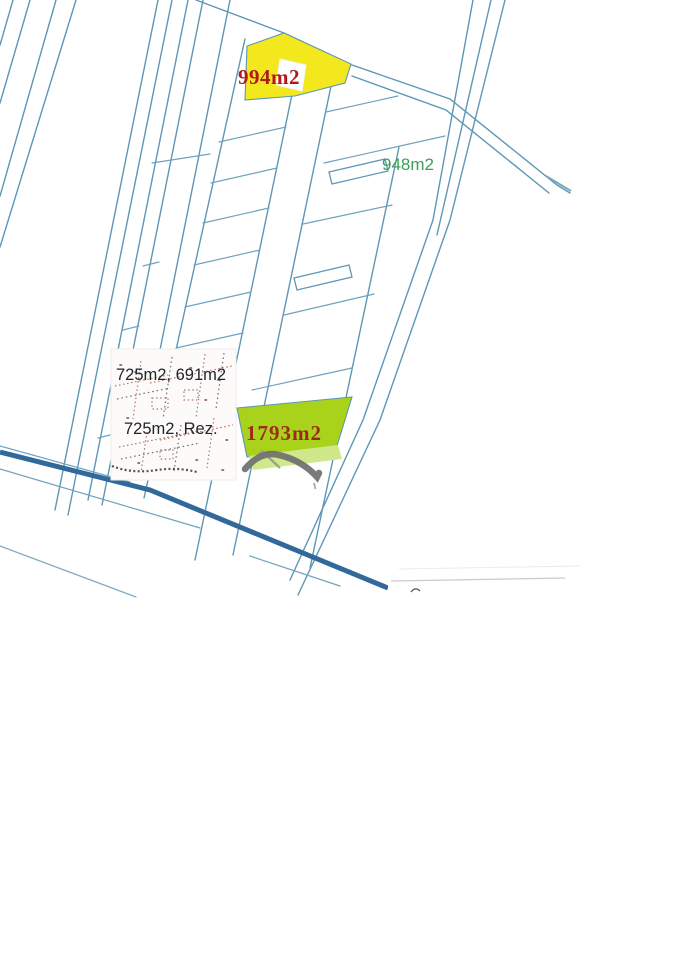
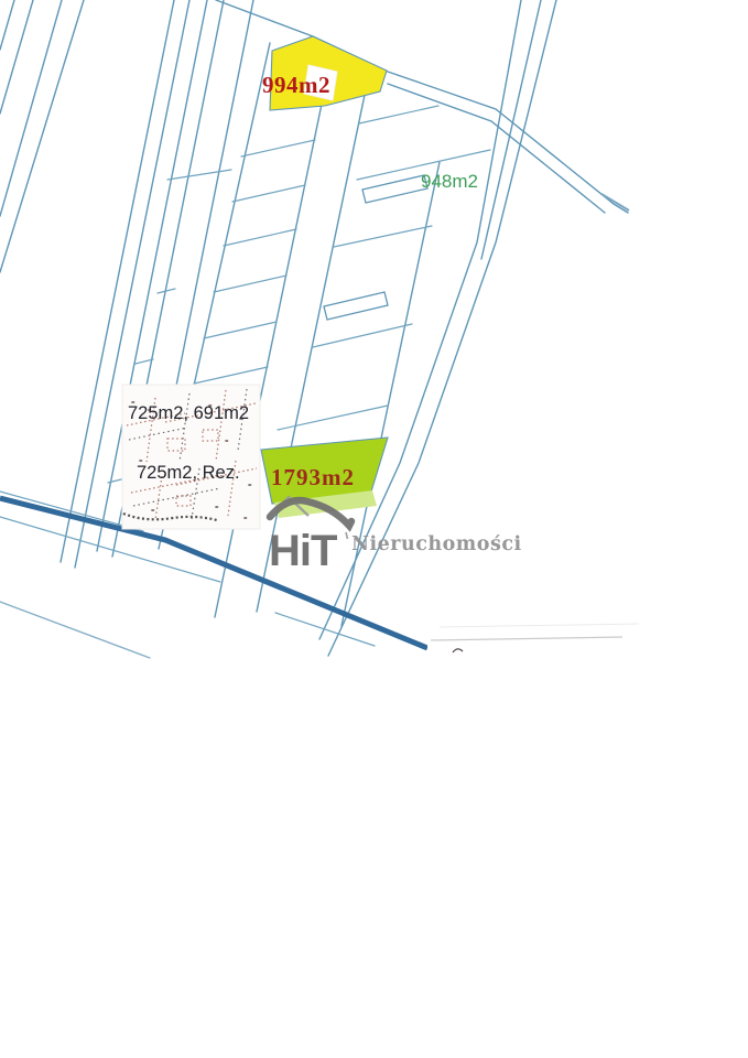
  994m2
  948m2
  725m2, 691m2
  725m2, Rez.
  1793m2
+ HiT
+ Nieruchomości
